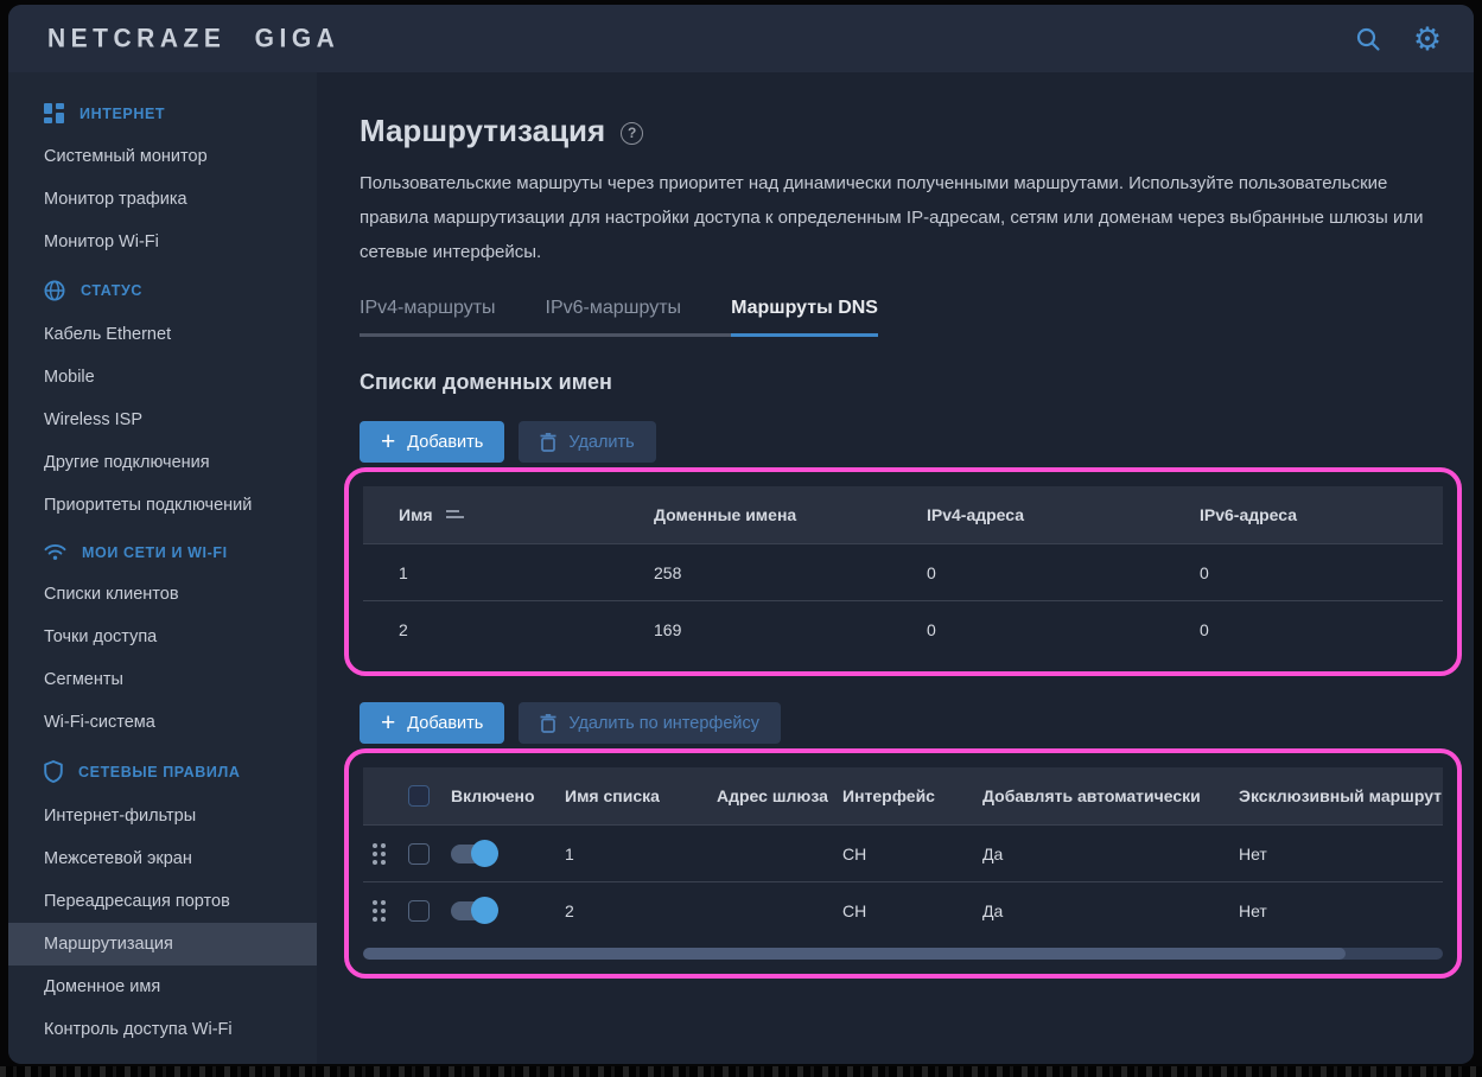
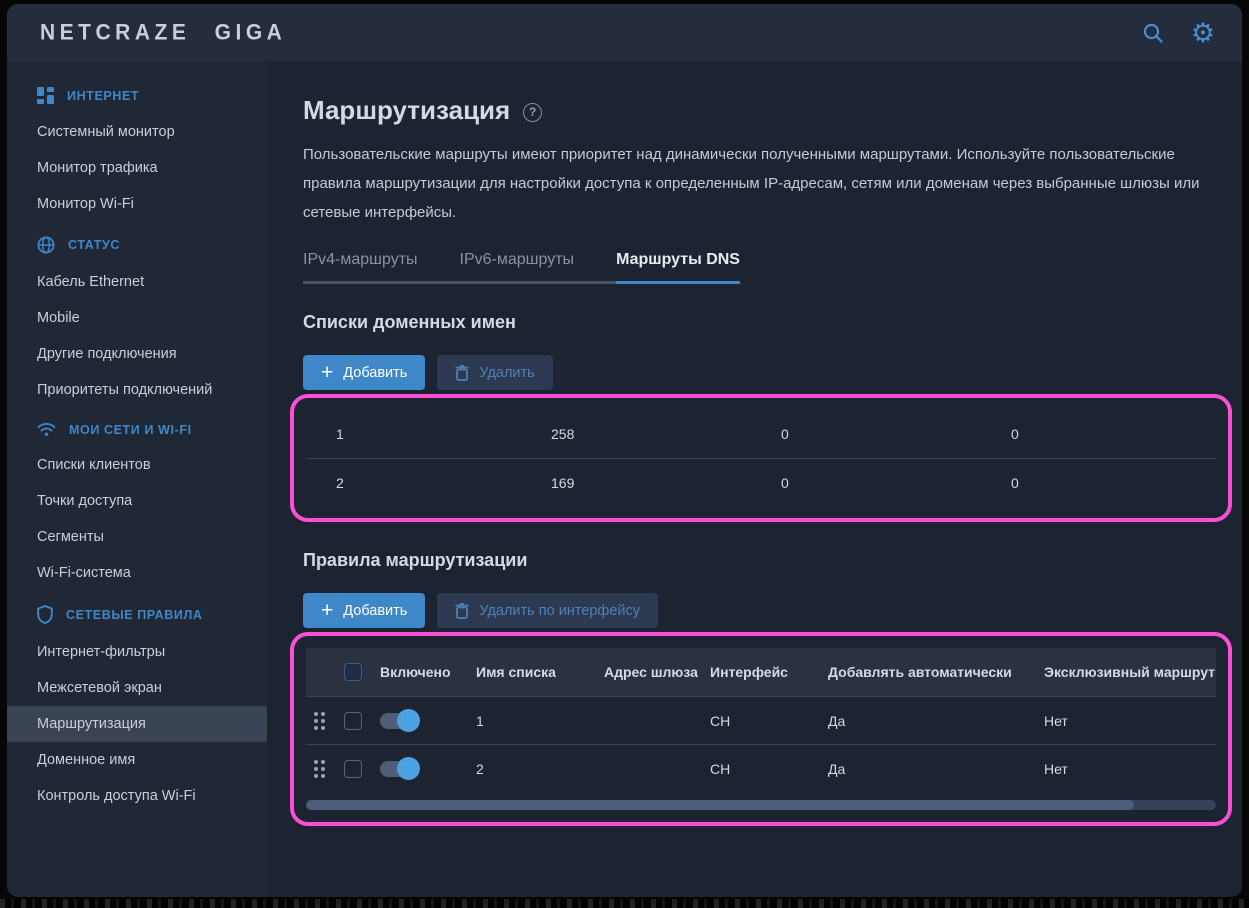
  NETCRAZE GIGA
  ⚙
  ИНТЕРНЕТ
  Системный монитор
  Монитор трафика
  Монитор Wi-Fi
  СТАТУС
  Кабель Ethernet
  Mobile
- Wireless ISP
  Другие подключения
  Приоритеты подключений
  МОИ СЕТИ И WI-FI
  Списки клиентов
  Точки доступа
  Сегменты
  Wi-Fi-система
  СЕТЕВЫЕ ПРАВИЛА
  Интернет-фильтры
  Межсетевой экран
- Переадресация портов
  Маршрутизация
  Доменное имя
  Контроль доступа Wi-Fi
  Маршрутизация
  ?
- Пользовательские маршруты через приоритет над динамически полученными маршрутами. Используйте пользовательские правила маршрутизации для настройки доступа к определенным IP-адресам, сетям или доменам через выбранные шлюзы или сетевые интерфейсы.
+ Пользовательские маршруты имеют приоритет над динамически полученными маршрутами. Используйте пользовательские правила маршрутизации для настройки доступа к определенным IP-адресам, сетям или доменам через выбранные шлюзы или сетевые интерфейсы.
  IPv4-маршруты
  IPv6-маршруты
  Маршруты DNS
  Списки доменных имен
  +
  Добавить
  Удалить
- Имя
- Доменные имена
- IPv4-адреса
- IPv6-адреса
  1
  258
  0
  0
  2
  169
  0
  0
+ Правила маршрутизации
  +
  Добавить
  Удалить по интерфейсу
  Включено
  Имя списка
  Адрес шлюза
  Интерфейс
  Добавлять автоматически
  Эксклюзивный маршрут
  1
  CH
  Да
  Нет
  2
  CH
  Да
  Нет
